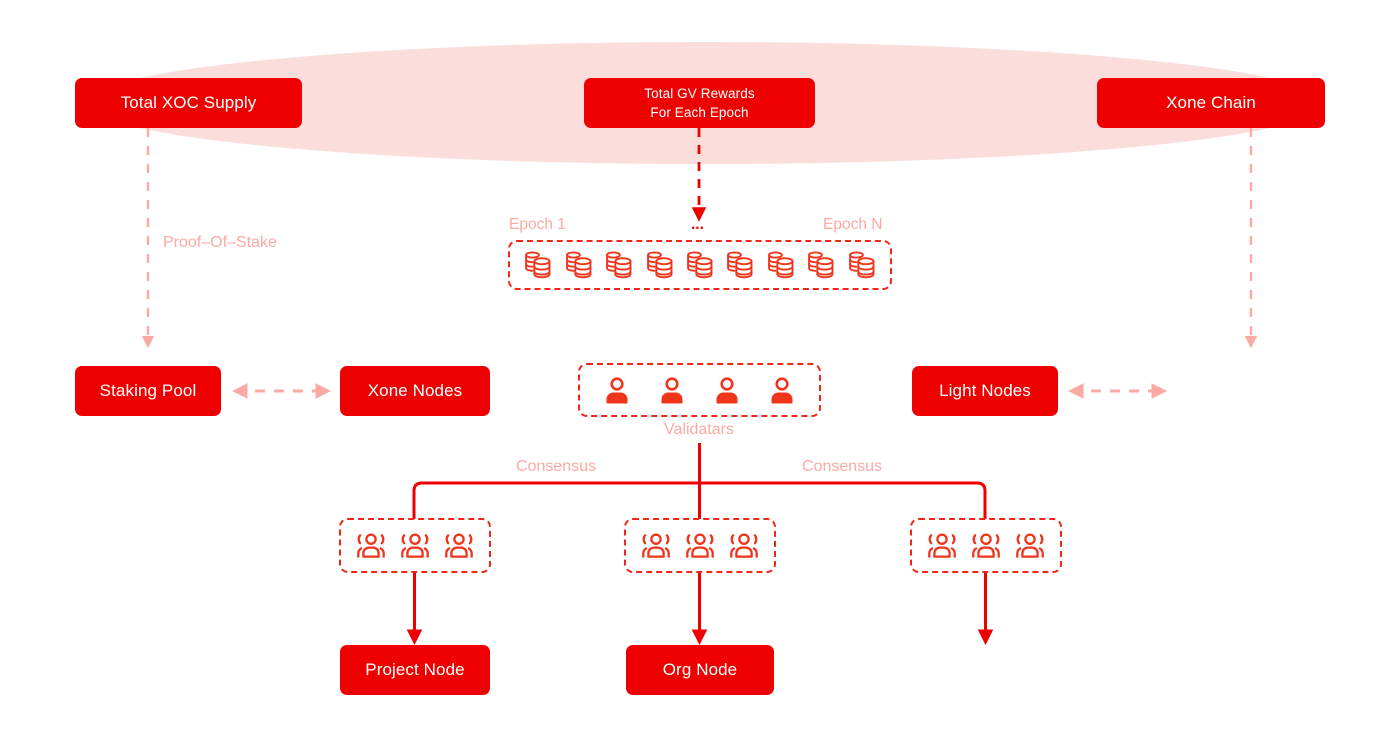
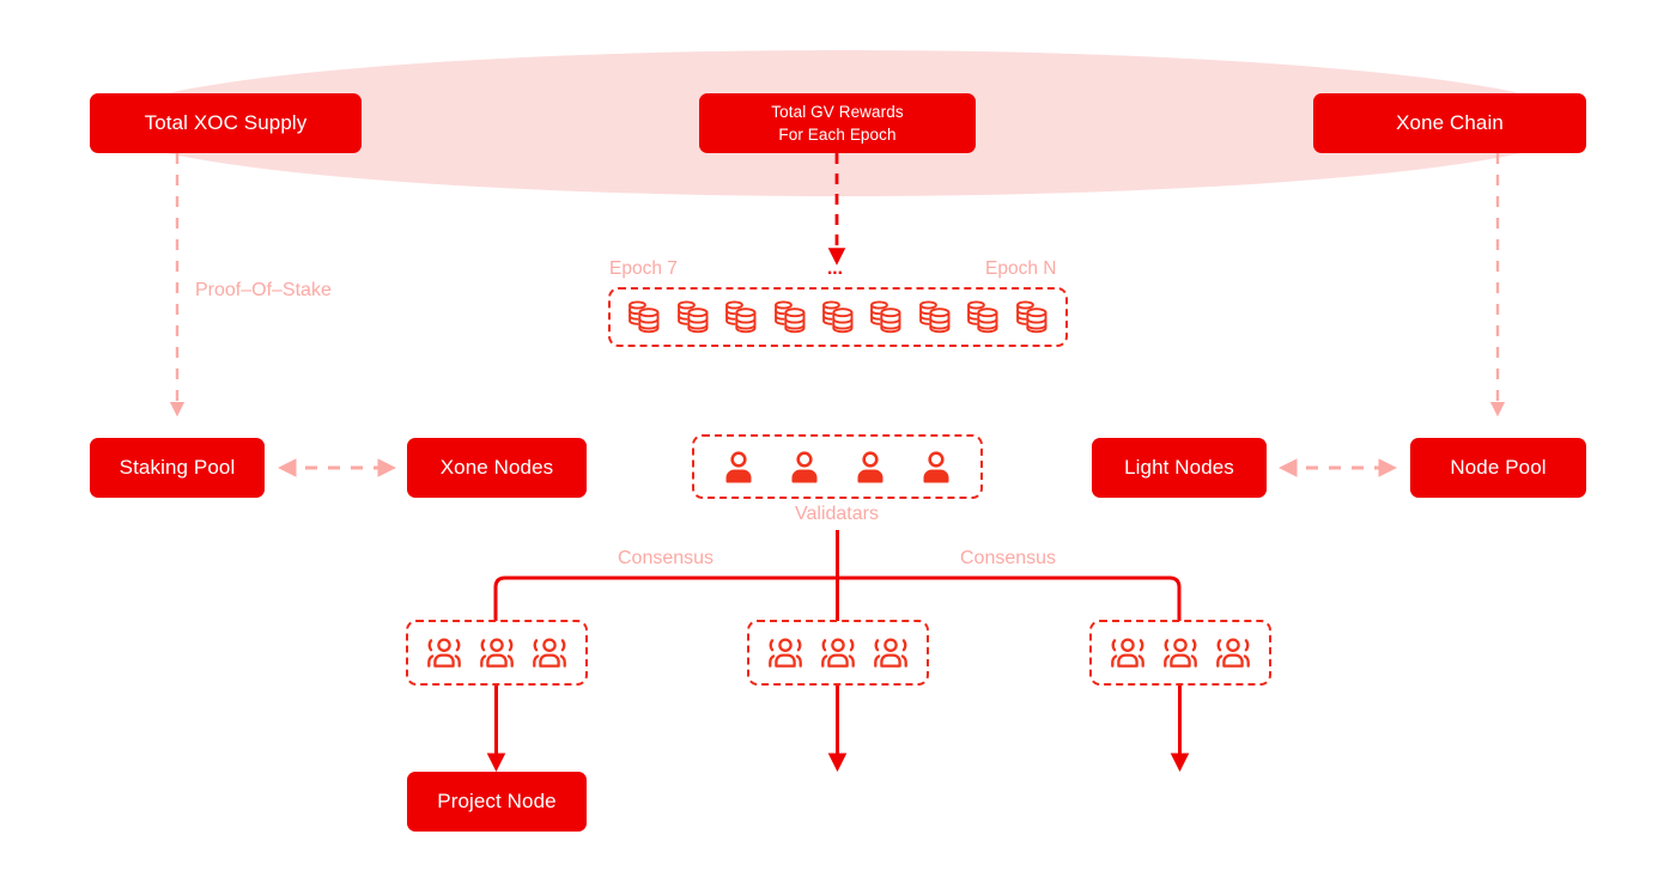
  Total XOC Supply
  Total GV Rewards
  For Each Epoch
  Xone Chain
- Epoch 1
+ Epoch 7
  Epoch N
  ...
  Proof–Of–Stake
  Staking Pool
  Xone Nodes
  Light Nodes
+ Node Pool
  Validatars
  Consensus
  Consensus
  Project Node
- Org Node
